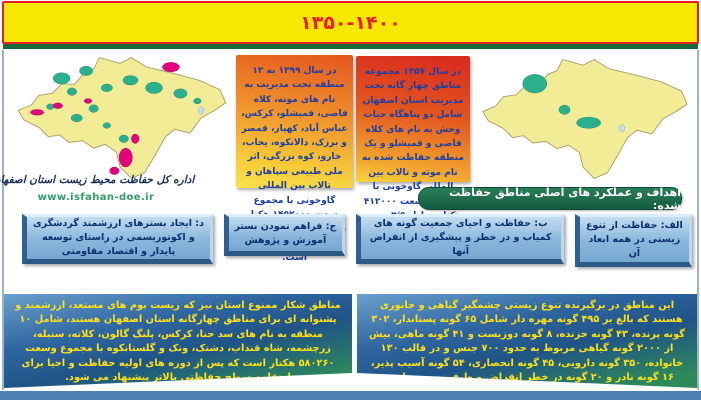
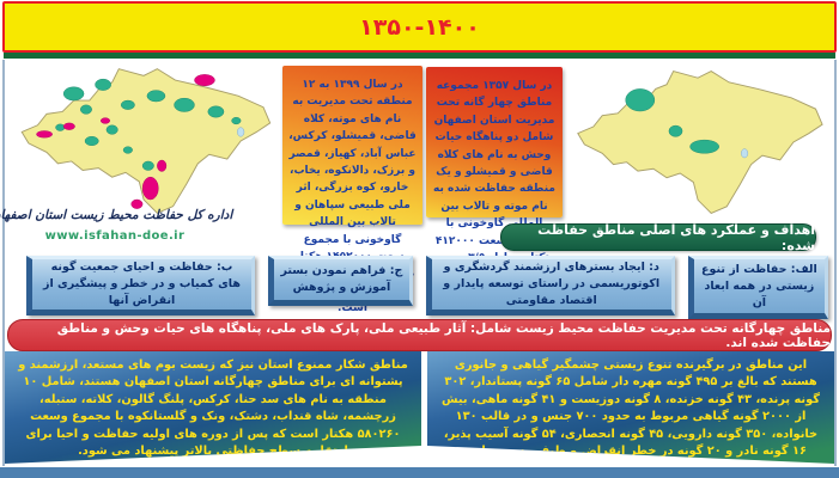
  ۱۳۵۰-۱۴۰۰
  در سال ۱۳۹۹ به ۱۲ منطقه تحت مدیریت به نام های موته، کلاه قاضی، قمیشلو، کرکس، عباس آباد، کهیاز، قمصر و برزک، دالانکوه، یخاب، خارو، کوه بزرگی، اثر ملی طبیعی سپاهان و تالاب بین المللی گاوخونی با مجموع است.
  در سال ۱۳۵۷ مجموعه مناطق چهار گانه تحت مدیریت استان اصفهان شامل دو پناهگاه حیات وحش به نام های کلاه قاضی و قمیشلو و یک منطقه حفاظت شده به نام موته و تالاب بین گاوخونی باعت ۴۱۲۰۰۰
  اداره کل حفاظت محیط زیست استان اصفها
  www.isfahan-doe.ir
  اهداف و عملکرد های اصلی مناطق حفاظت شده:
  الف: حفاظت از تنوع زیستی در همه ابعاد آن
- ب: حفاظت و احیای جمعیت گونه های کمیاب و در خطر و پیشگیری از انقراض آنها
+ د: ایجاد بسترهای ارزشمند گردشگری و اکوتوریسمی در راستای توسعه پایدار و اقتصاد مقاومتی
  ج: فراهم نمودن بستر آموزش و پژوهش
- د: ایجاد بسترهای ارزشمند گردشگری و اکوتوریسمی در راستای توسعه پایدار و اقتصاد مقاومتی
+ ب: حفاظت و احیای جمعیت گونه های کمیاب و در خطر و پیشگیری از انقراض آنها
+ مناطق چهارگانه تحت مدیریت حفاظت محیط زیست شامل: آثار طبیعی ملی، پارک های ملی، پناهگاه های حیات وحش و مناطق حفاظت شده اند.
  این مناطق در برگیرنده تنوع زیستی چشمگیر گیاهی و جانوری هستند که بالغ بر ۴۹۵ گونه مهره دار شامل ۶۵ گونه پستاندار، ۳۰۲ گونه پرنده، ۴۳ گونه خزنده، ۸ گونه دوزیست و ۴۱ گونه ماهی، بیش از ۲۰۰۰ گونه گیاهی مربوط به حدود ۷۰۰ جنس و در قالب ۱۳۰ خانواده، ۳۵۰ گونه دارویی، ۴۵ گونه انحصاری، ۵۴ گونه آسیب پذیر، ۱۶ گونه نادر و ۲۰ گونه در خطر انقراض و
  مناطق شکار ممنوع استان نیز که زیست بوم های مستعد، ارزشمند و پشتوانه ای برای مناطق چهارگانه استان اصفهان هستند، شامل ۱۰ منطقه به نام های سد حنا، کرکس، پلنگ گالون، کلاته، ستبله، زرچشمه، شاه قنداب، دشتک، ونک و گلستانکوه با مجموع وسعت ۵۸۰۲۶۰ هکتار است که پس از دوره های اولیه حفاظت و احیا برایطح حفاظتی بالاتر پیشنهاد می شود.
